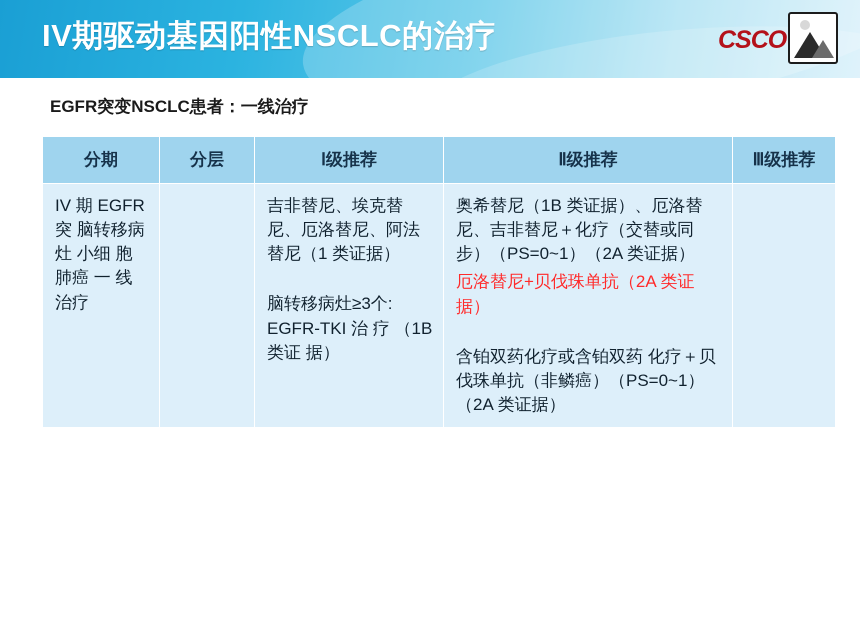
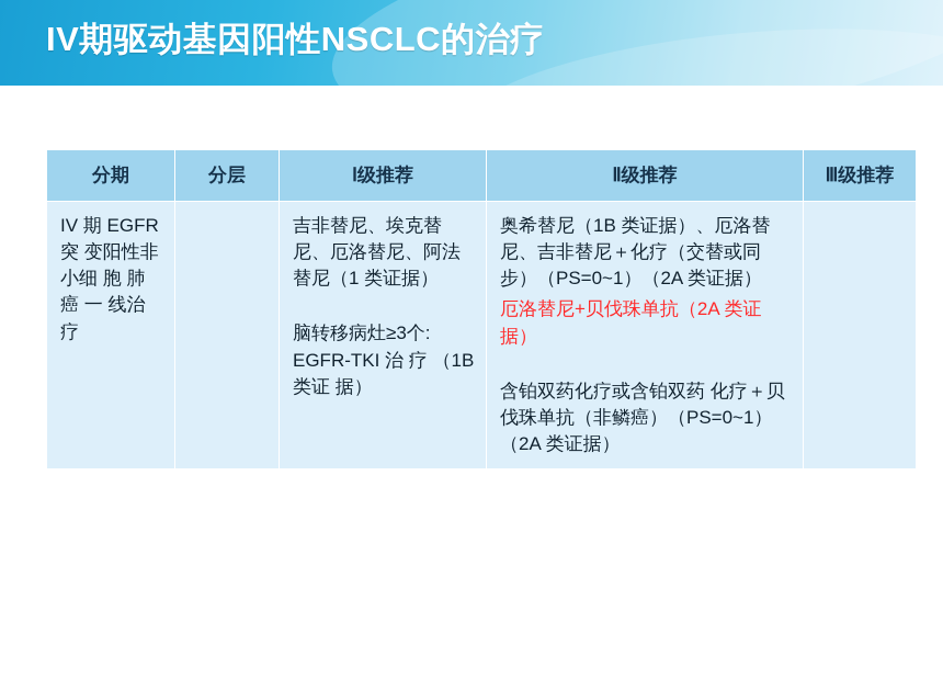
  IV期驱动基因阳性NSCLC的治疗
- CSCO
- EGFR突变NSCLC患者：一线治疗
  分期	分层	Ⅰ级推荐	Ⅱ级推荐	Ⅲ级推荐
- IV 期 EGFR 突 脑转移病灶 小细 胞 肺癌 一 线治疗		吉非替尼、埃克替尼、厄洛替尼、阿法替尼（1 类证据） 脑转移病灶≥3个: EGFR-TKI 治 疗 （1B 类证 据）	奥希替尼（1B 类证据）、厄洛替尼、吉非替尼＋化疗（交替或同步）（PS=0~1）（2A 类证据） 厄洛替尼+贝伐珠单抗（2A 类证据） 含铂双药化疗或含铂双药 化疗＋贝伐珠单抗（非鳞癌）（PS=0~1）（2A 类证据）
+ IV 期 EGFR 突 变阳性非 小细 胞 肺癌 一 线治疗		吉非替尼、埃克替尼、厄洛替尼、阿法替尼（1 类证据） 脑转移病灶≥3个: EGFR-TKI 治 疗 （1B 类证 据）	奥希替尼（1B 类证据）、厄洛替尼、吉非替尼＋化疗（交替或同步）（PS=0~1）（2A 类证据） 厄洛替尼+贝伐珠单抗（2A 类证据） 含铂双药化疗或含铂双药 化疗＋贝伐珠单抗（非鳞癌）（PS=0~1）（2A 类证据）
